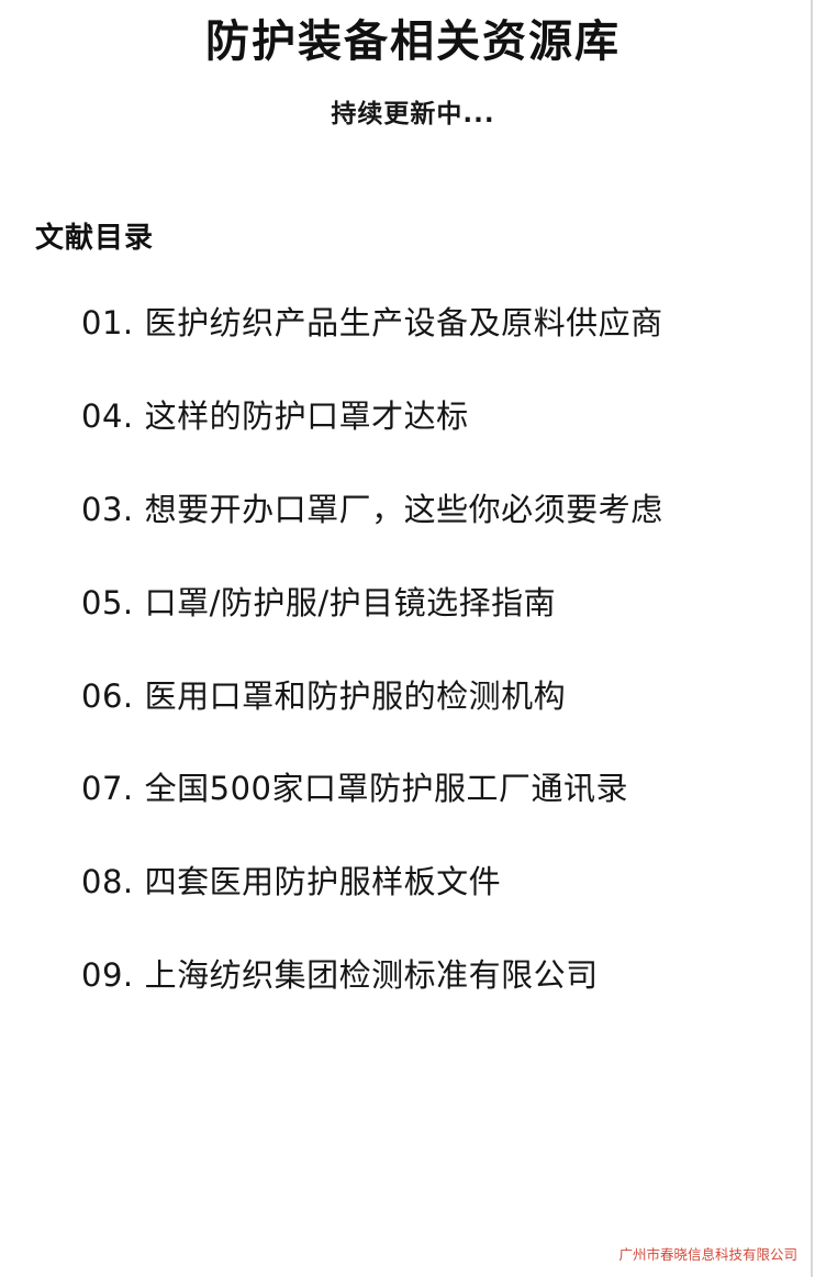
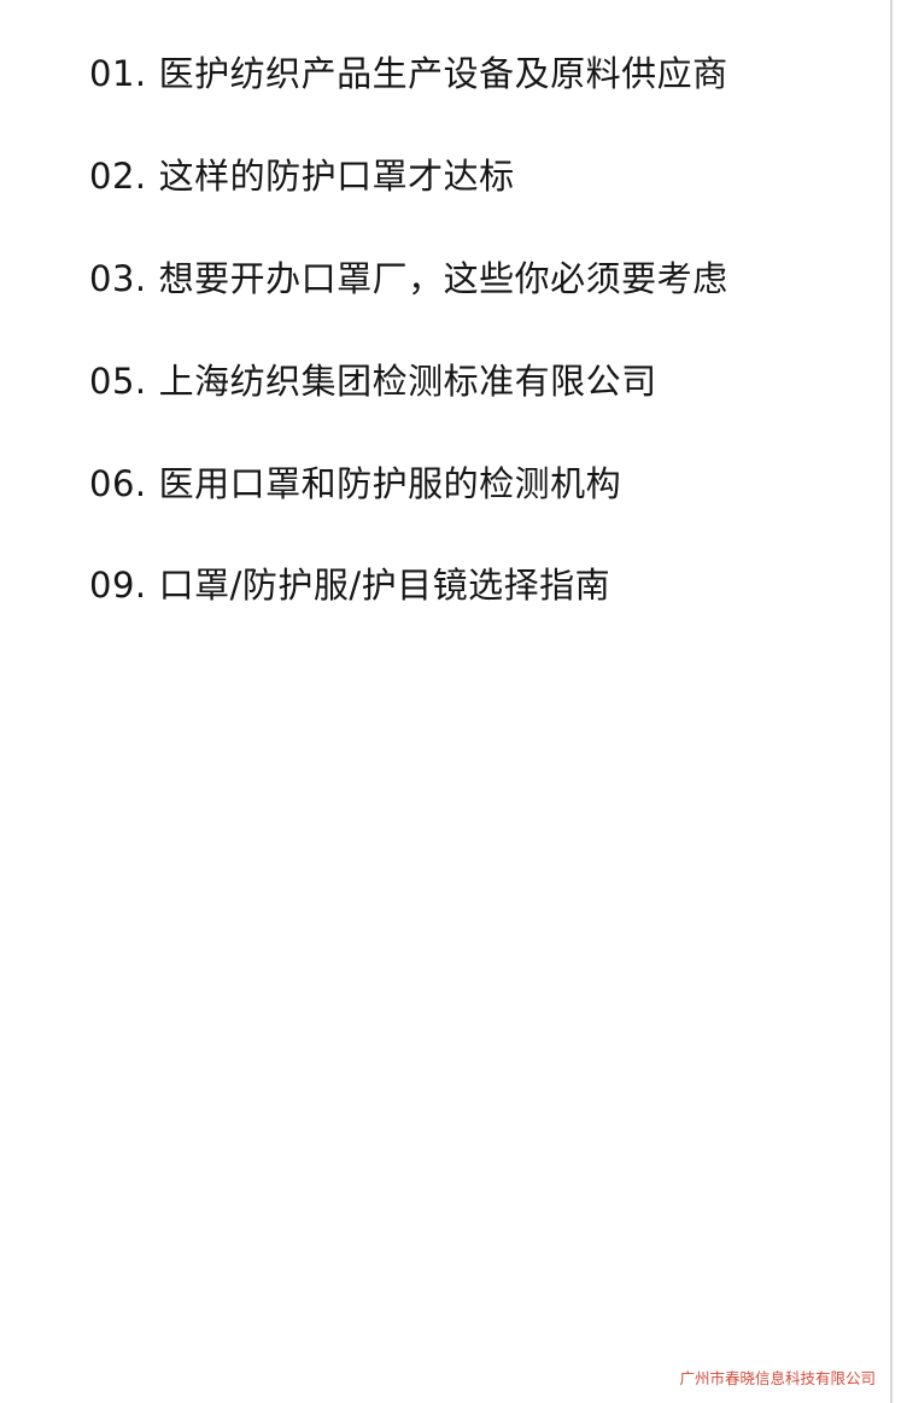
- 防护装备相关资源库
- 持续更新中...
- 文献目录
  01.
  医护纺织产品生产设备及原料供应商
- 04.
+ 02.
  这样的防护口罩才达标
  03.
  想要开办口罩厂，这些你必须要考虑
  05.
- 口罩/防护服/护目镜选择指南
+ 上海纺织集团检测标准有限公司
  06.
  医用口罩和防护服的检测机构
- 07.
- 全国500家口罩防护服工厂通讯录
- 08.
- 四套医用防护服样板文件
  09.
- 上海纺织集团检测标准有限公司
+ 口罩/防护服/护目镜选择指南
  广州市春晓信息科技有限公司
